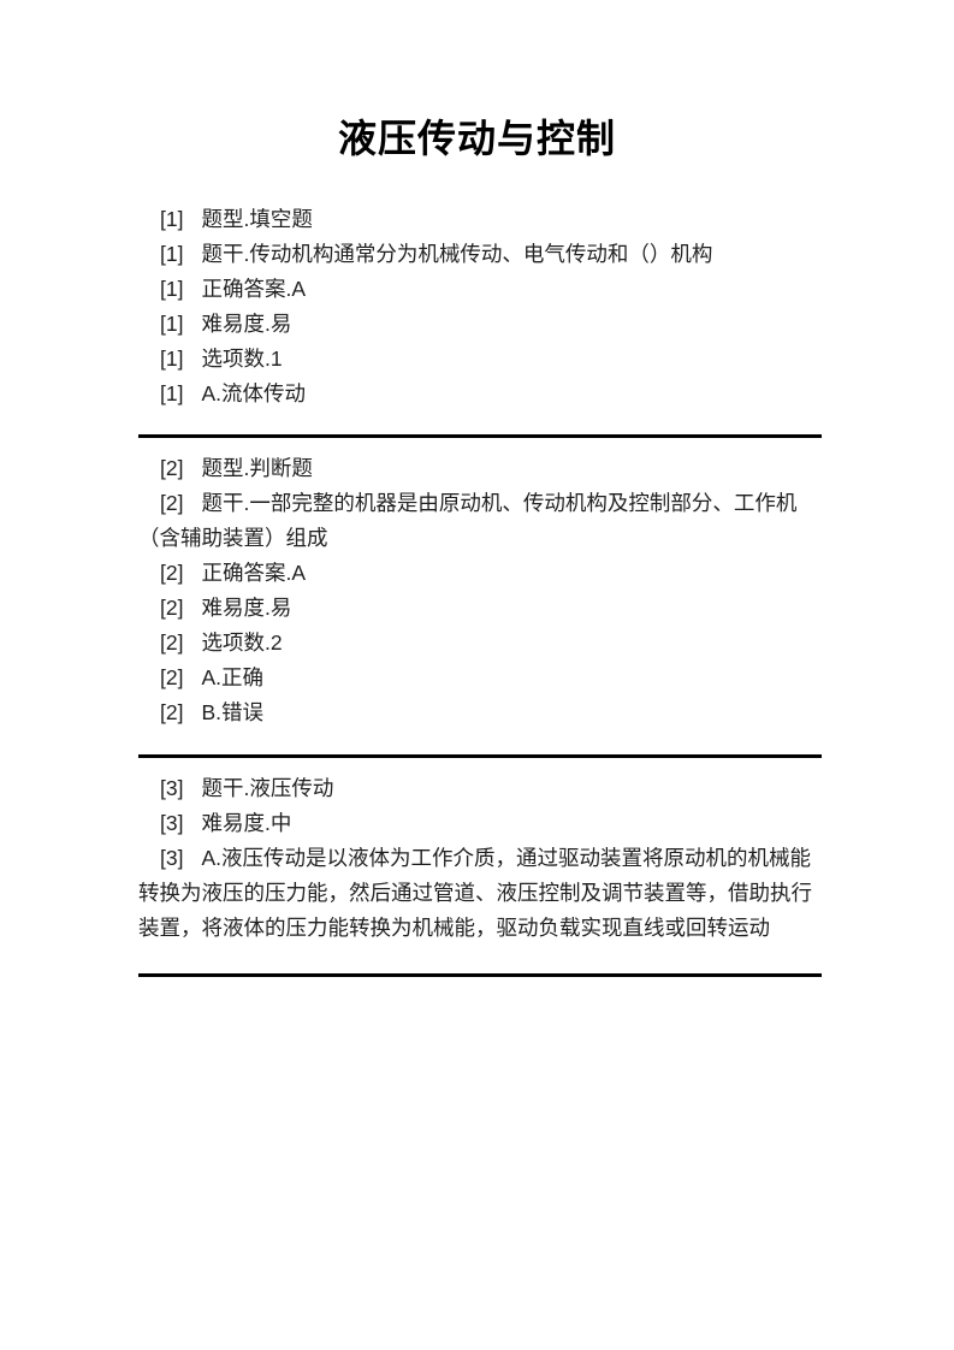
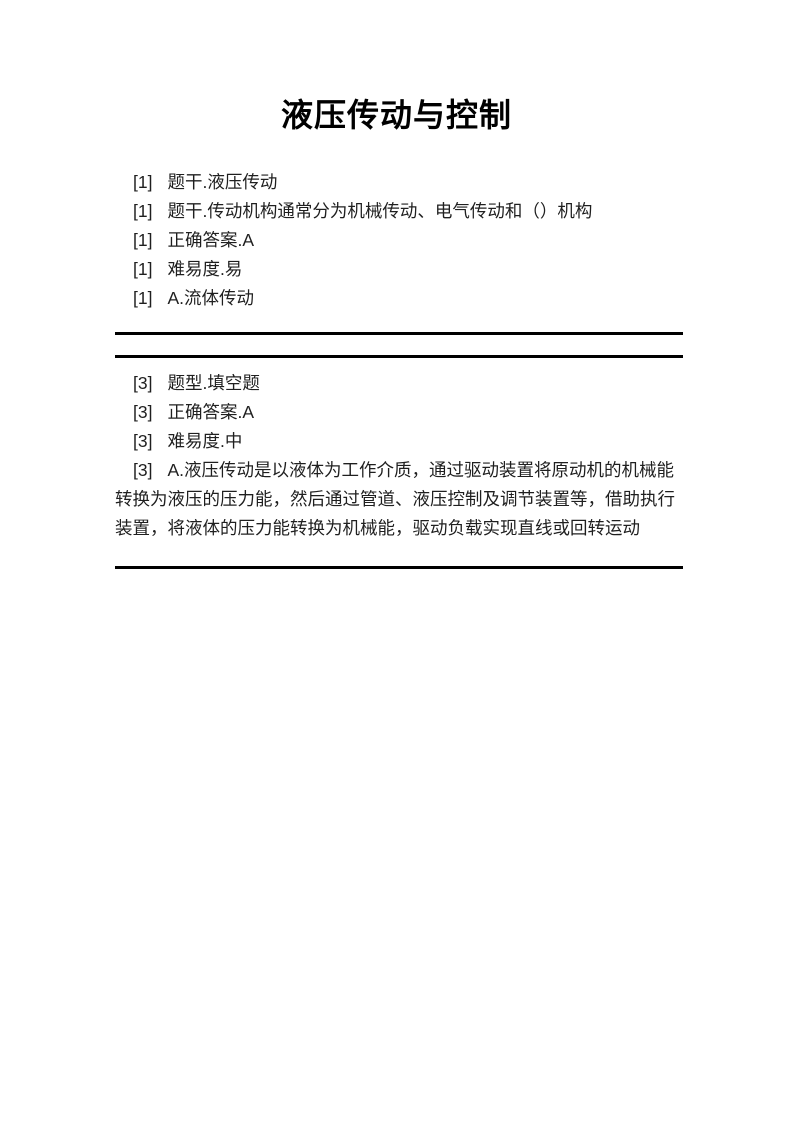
  液压传动与控制
- [1] 题型.填空题
+ [1] 题干.液压传动
  [1] 题干.传动机构通常分为机械传动、电气传动和（）机构
  [1] 正确答案.A
  [1] 难易度.易
- [1] 选项数.1
  [1] A.流体传动
- [2] 题型.判断题
- [2] 题干.一部完整的机器是由原动机、传动机构及控制部分、工作机（含辅助装置）组成
- [2] 正确答案.A
- [2] 难易度.易
- [2] 选项数.2
- [2] A.正确
- [2] B.错误
- [3] 题干.液压传动
+ [3] 题型.填空题
+ [3] 正确答案.A
  [3] 难易度.中
  [3] A.液压传动是以液体为工作介质，通过驱动装置将原动机的机械能转换为液压的压力能，然后通过管道、液压控制及调节装置等，借助执行装置，将液体的压力能转换为机械能，驱动负载实现直线或回转运动
